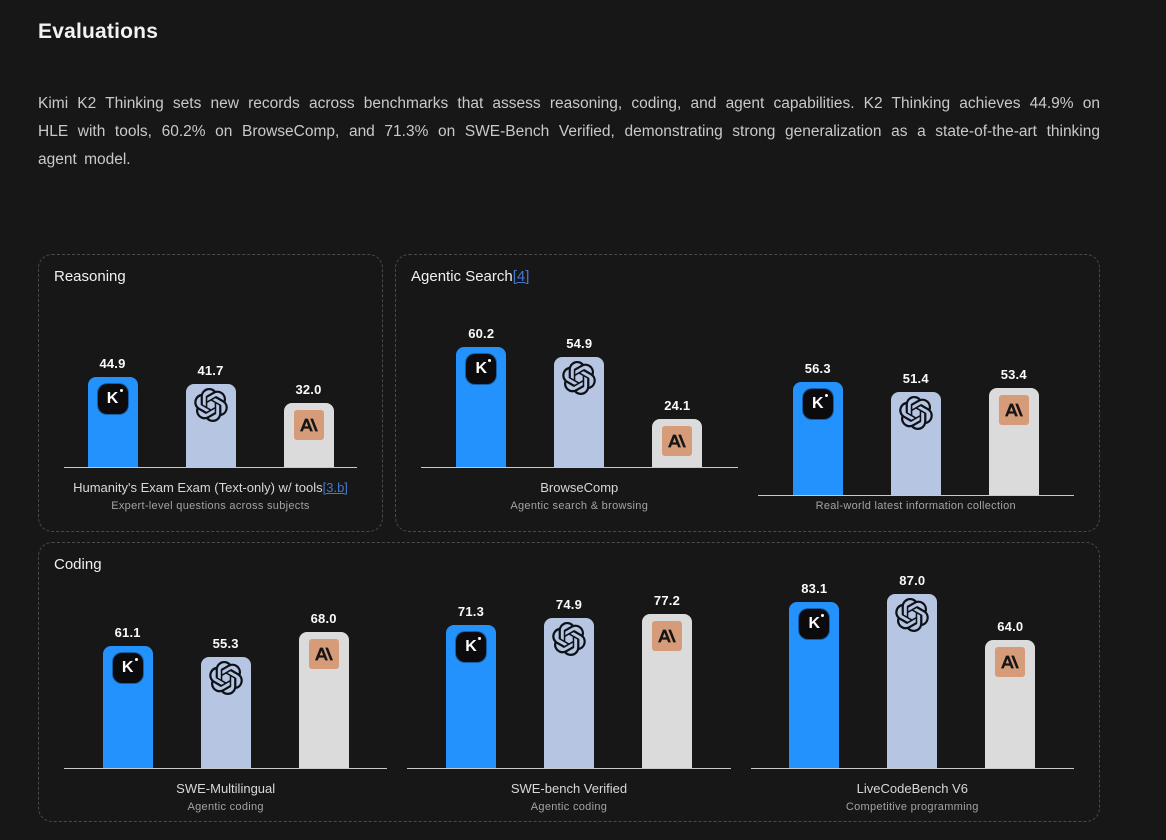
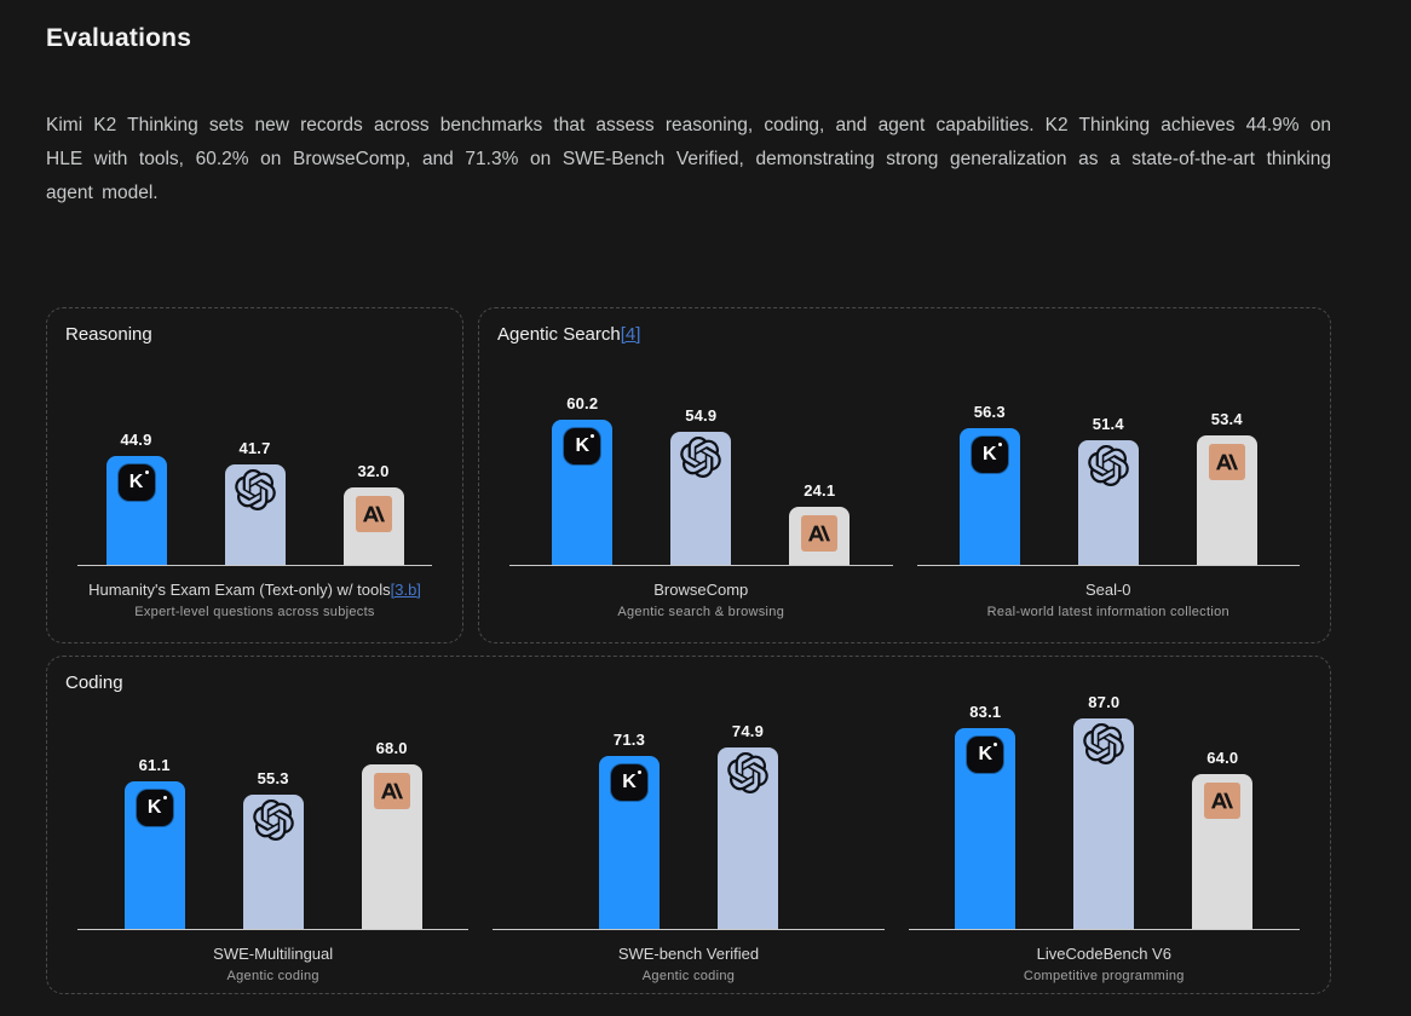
  Evaluations
  Kimi K2 Thinking sets new records across benchmarks that assess reasoning, coding, and agent capabilities. K2 Thinking achieves 44.9% on HLE with tools, 60.2% on BrowseComp, and 71.3% on SWE-Bench Verified, demonstrating strong generalization as a state-of-the-art thinking agent model.
  Reasoning
  44.9
  K
  41.7
  32.0
  Humanity's Exam Exam (Text-only) w/ tools[3.b]
  Expert-level questions across subjects
  Agentic Search[4]
  60.2
  K
  54.9
  24.1
  BrowseComp
  Agentic search & browsing
  56.3
  K
  51.4
  53.4
+ Seal-0
  Real-world latest information collection
  Coding
  61.1
  K
  55.3
  68.0
  SWE-Multilingual
  Agentic coding
  71.3
  K
  74.9
- 77.2
  SWE-bench Verified
  Agentic coding
  83.1
  K
  87.0
  64.0
  LiveCodeBench V6
  Competitive programming
